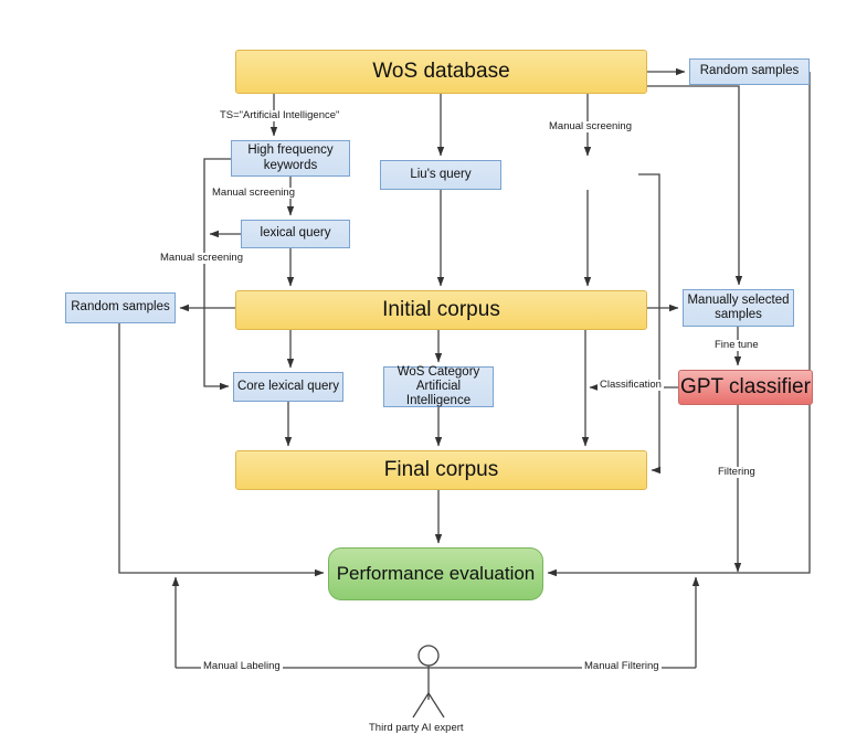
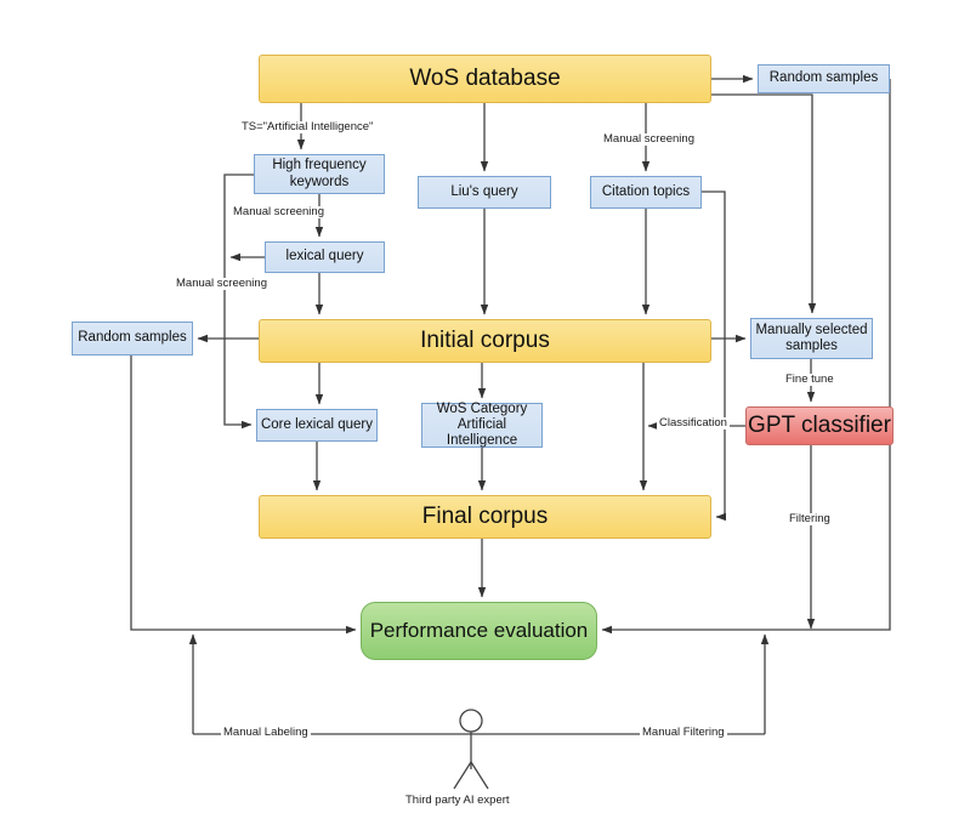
  WoS database
  Random samples
  High frequency keywords
  Liu's query
+ Citation topics
  lexical query
  Random samples
  Initial corpus
  Manually selected samples
  Core lexical query
  WoS Category Artificial Intelligence
  GPT classifier
  Final corpus
  Performance evaluation
  TS="Artificial Intelligence"
  Manual screening
  Manual screening
  Manual screening
  Fine tune
  Classification
  Filtering
  Manual Labeling
  Manual Filtering
  Third party AI expert
